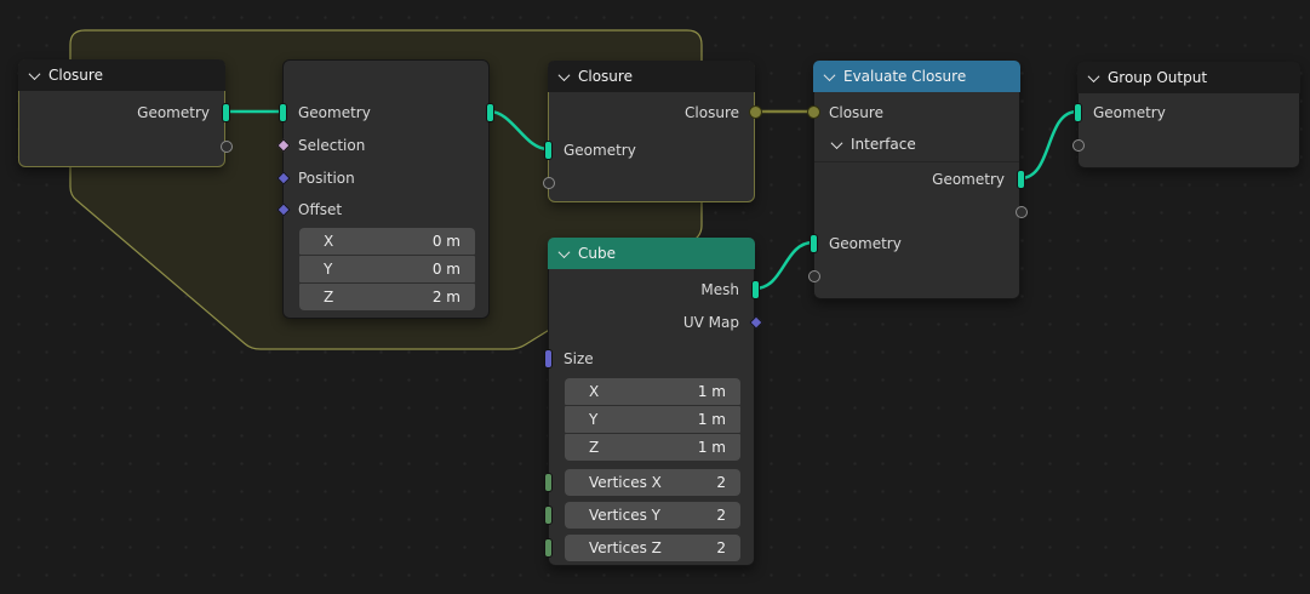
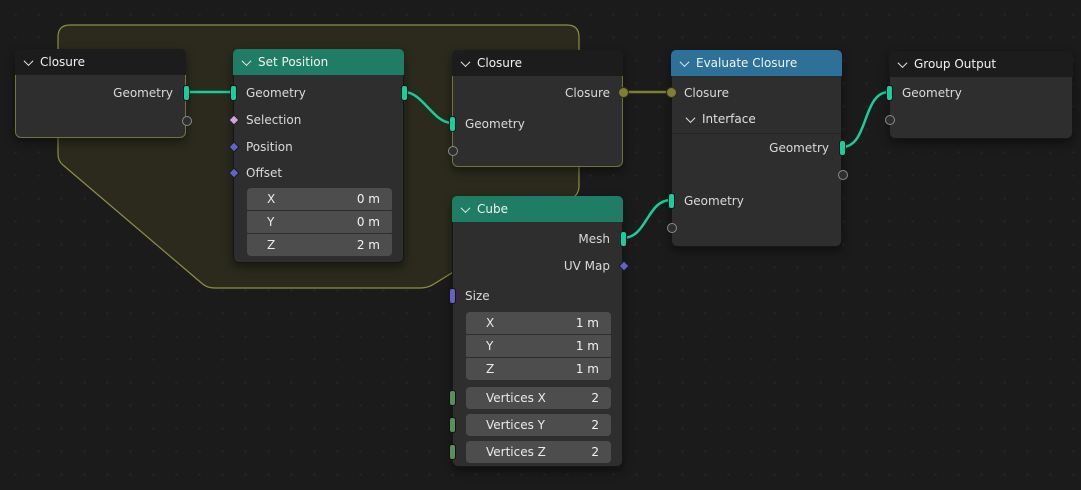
  Closure
  Geometry
+ Set Position
  Geometry
  Selection
  Position
  Offset
  X
  0 m
  Y
  0 m
  Z
  2 m
  Closure
  Closure
  Geometry
  Evaluate Closure
  Closure
  Interface
  Geometry
  Geometry
  Group Output
  Geometry
  Cube
  Mesh
  UV Map
  Size
  X
  1 m
  Y
  1 m
  Z
  1 m
  Vertices X
  2
  Vertices Y
  2
  Vertices Z
  2
